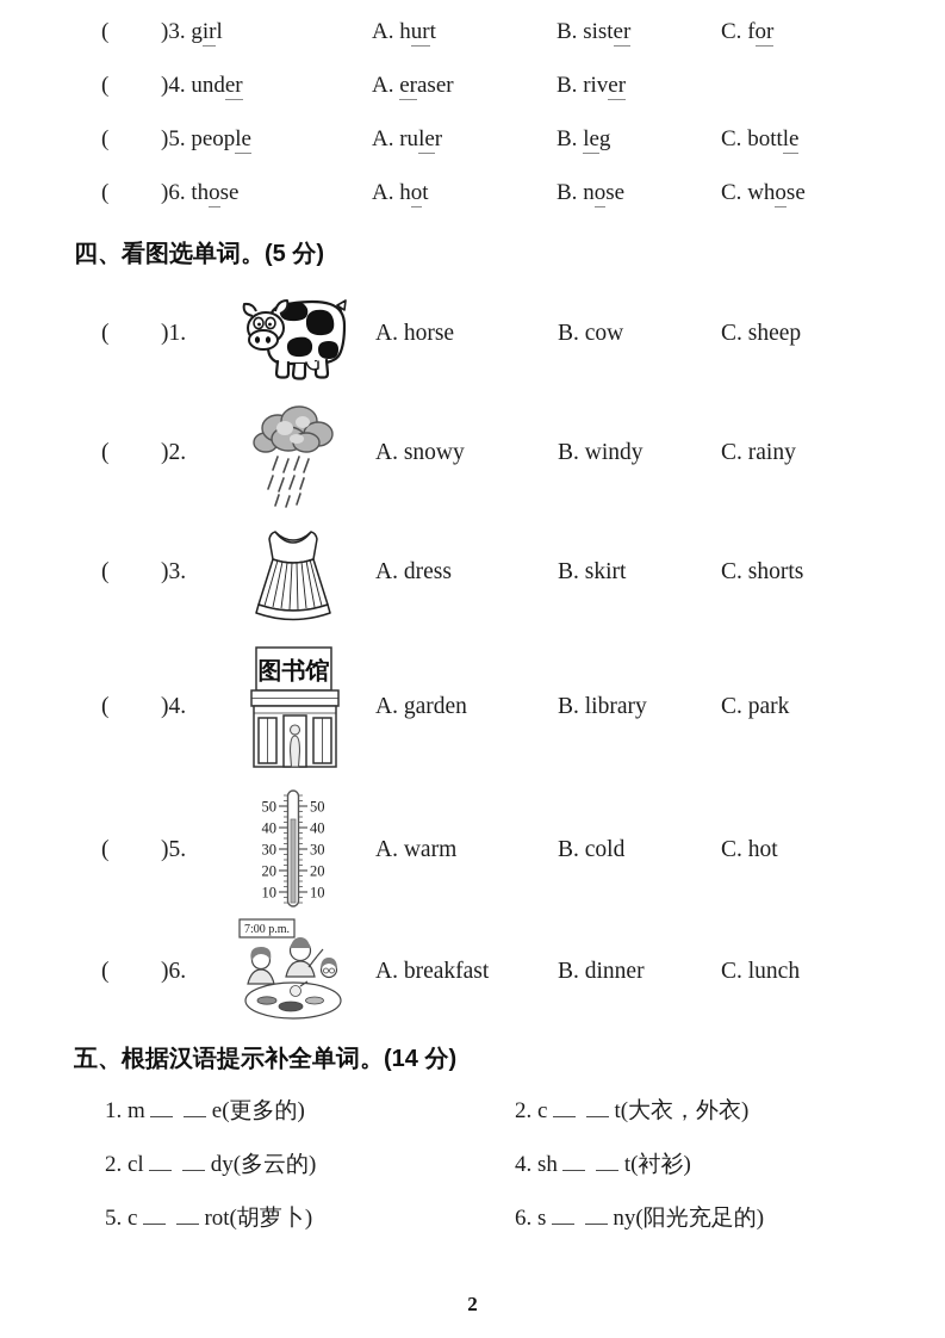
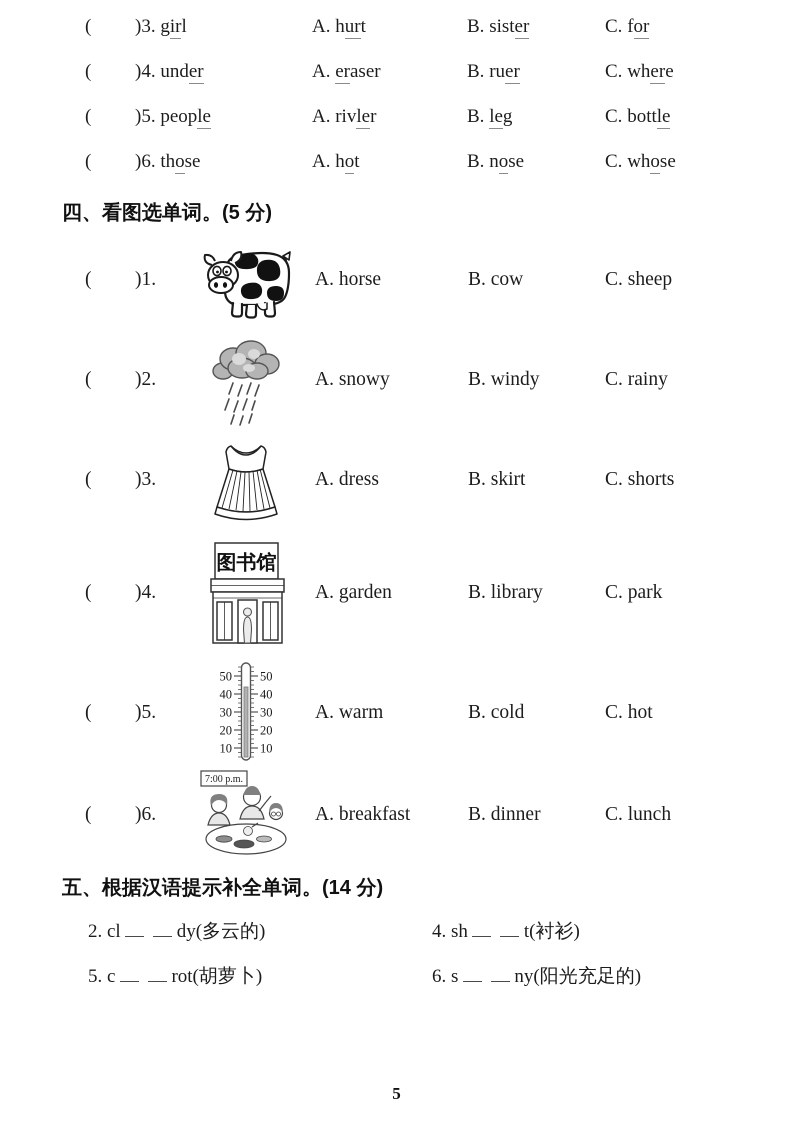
  (
  )3. girl
  A. hurt
  B. sister
  C. for
  (
  )4. under
  A. eraser
- B. river
+ B. ruer
+ C. where
  (
  )5. people
- A. ruler
+ A. rivler
  B. leg
  C. bottle
  (
  )6. those
  A. hot
  B. nose
  C. whose
  四、看图选单词。(5 分)
  (
  )1.
  A. horse
  B. cow
  C. sheep
  (
  )2.
  A. snowy
  B. windy
  C. rainy
  (
  )3.
  A. dress
  B. skirt
  C. shorts
  (
  )4.
  图书馆
  A. garden
  B. library
  C. park
  (
  )5.
  50
  50
  40
  40
  30
  30
  20
  20
  10
  10
  A. warm
  B. cold
  C. hot
  (
  )6.
  7:00 p.m.
  A. breakfast
  B. dinner
  C. lunch
  五、根据汉语提示补全单词。(14 分)
- 1. m e(更多的)
- 2. c t(大衣，外衣)
  2. cl dy(多云的)
  4. sh t(衬衫)
  5. c rot(胡萝卜)
  6. s ny(阳光充足的)
- 2
+ 5
